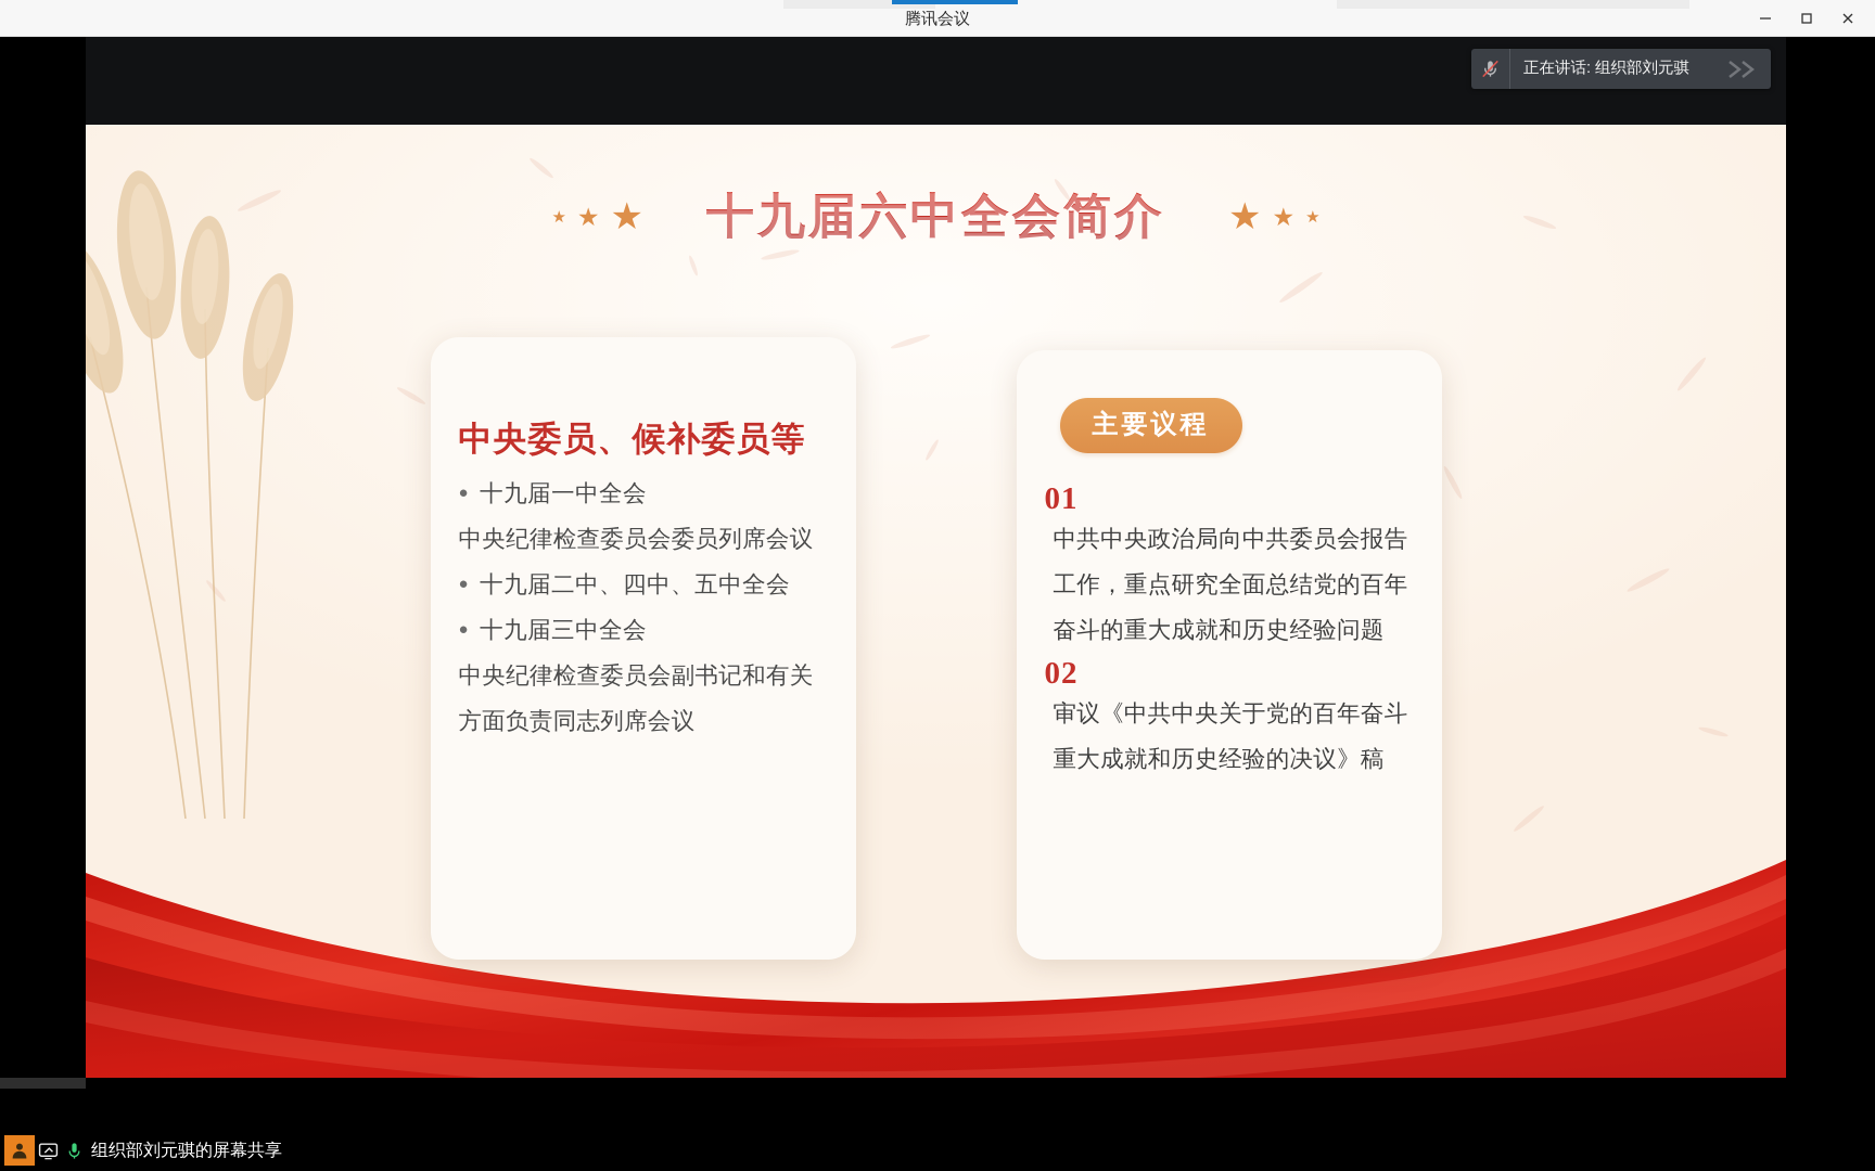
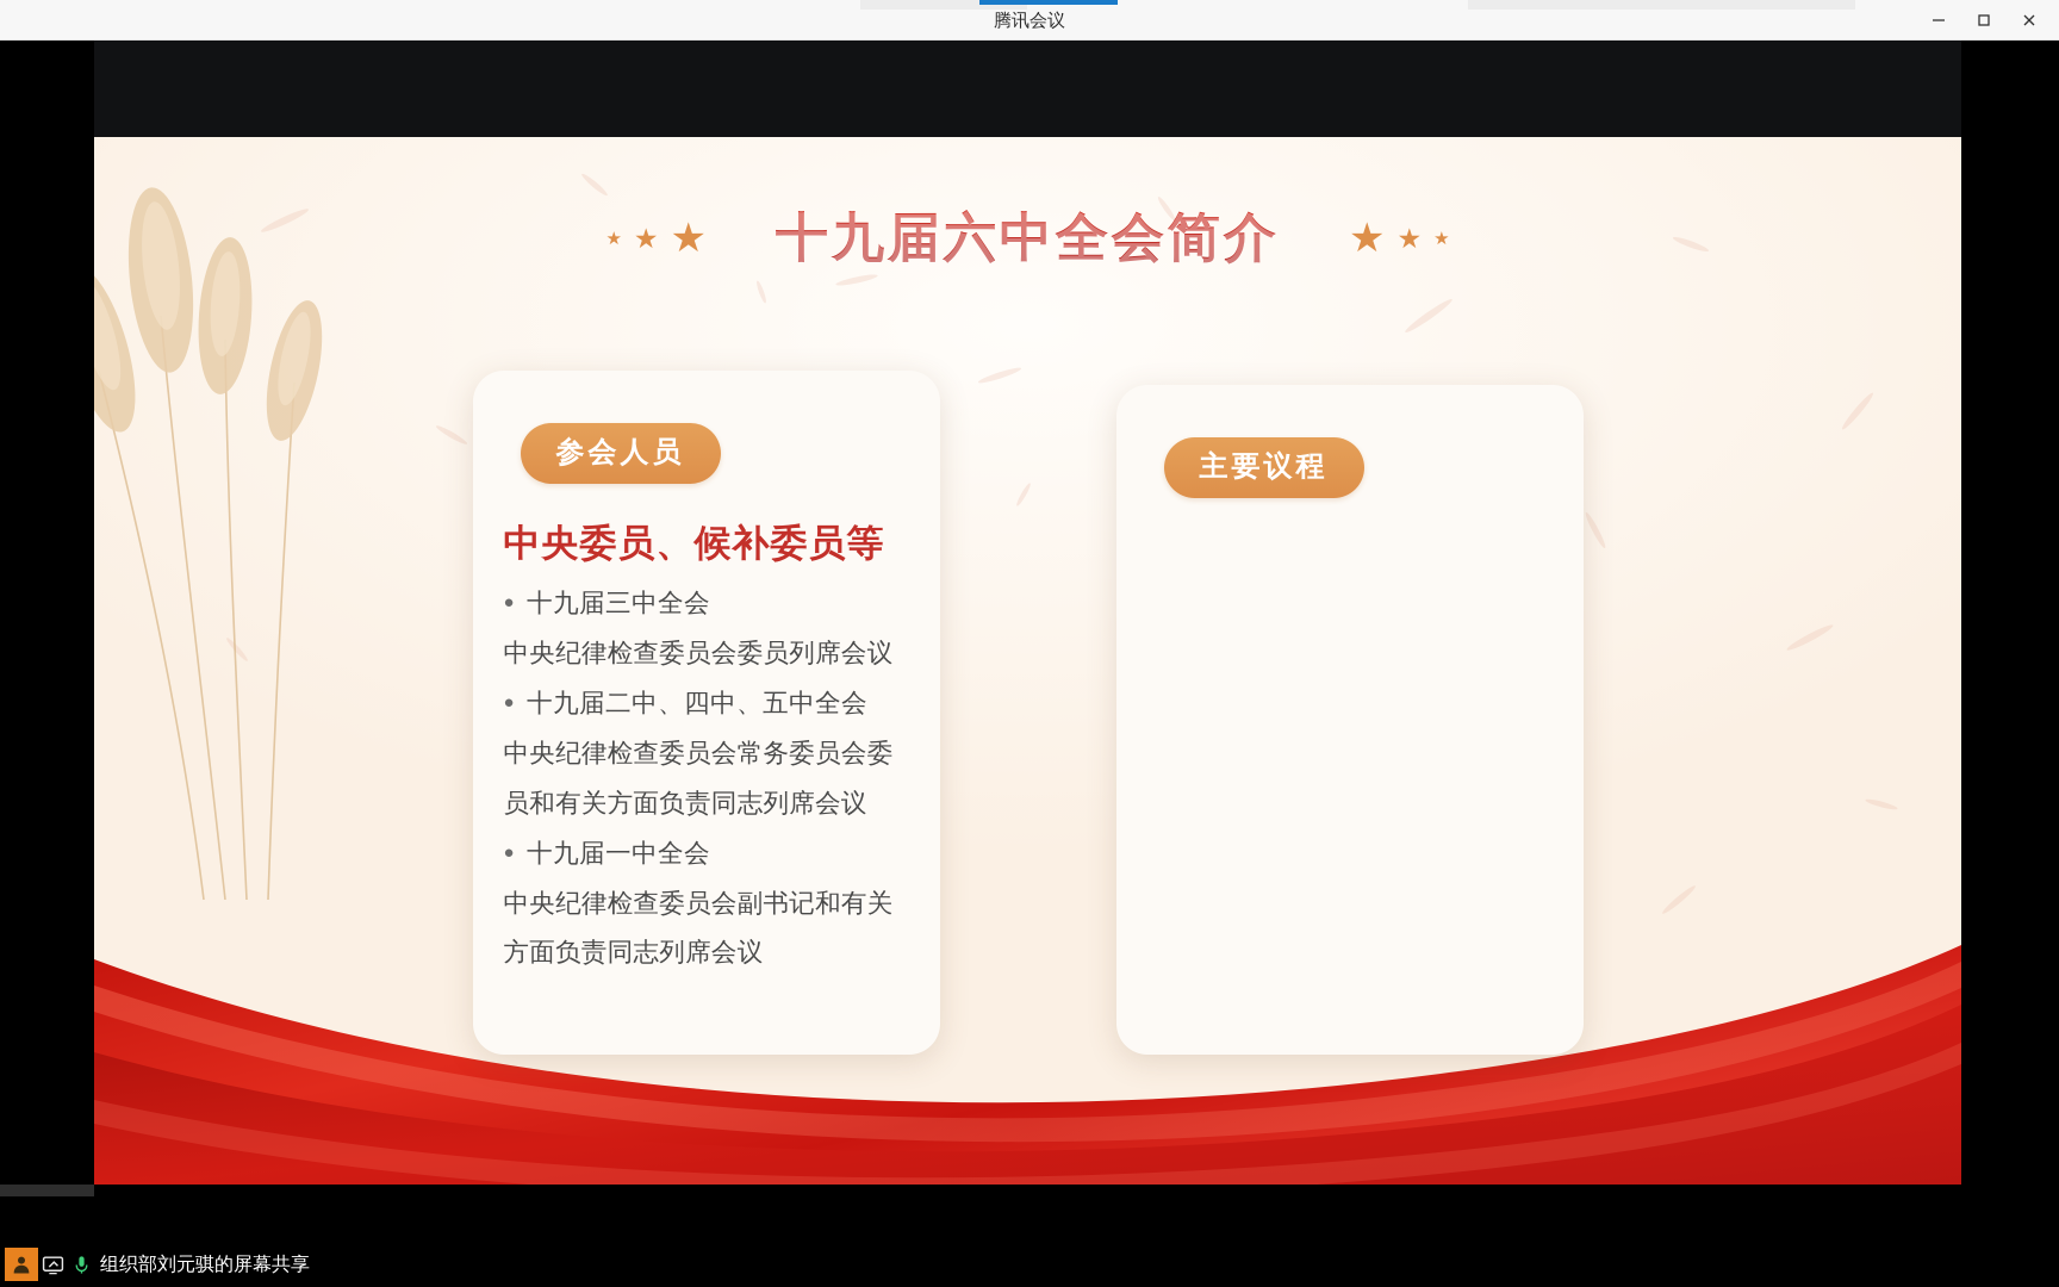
  腾讯会议
- 正在讲话: 组织部刘元骐
  ★
  ★
  ★
  十九届六中全会简介
  ★
  ★
  ★
+ 参会人员
  中央委员、候补委员等
  ●
- 十九届一中全会
+ 十九届三中全会
  中央纪律检查委员会委员列席会议
  ●
  十九届二中、四中、五中全会
+ 中央纪律检查委员会常务委员会委员和有关方面负责同志列席会议
  ●
- 十九届三中全会
+ 十九届一中全会
  中央纪律检查委员会副书记和有关方面负责同志列席会议
  主要议程
- 01
- 中共中央政治局向中共委员会报告工作，重点研究全面总结党的百年奋斗的重大成就和历史经验问题
- 02
- 审议《中共中央关于党的百年奋斗重大成就和历史经验的决议》稿
  组织部刘元骐的屏幕共享
